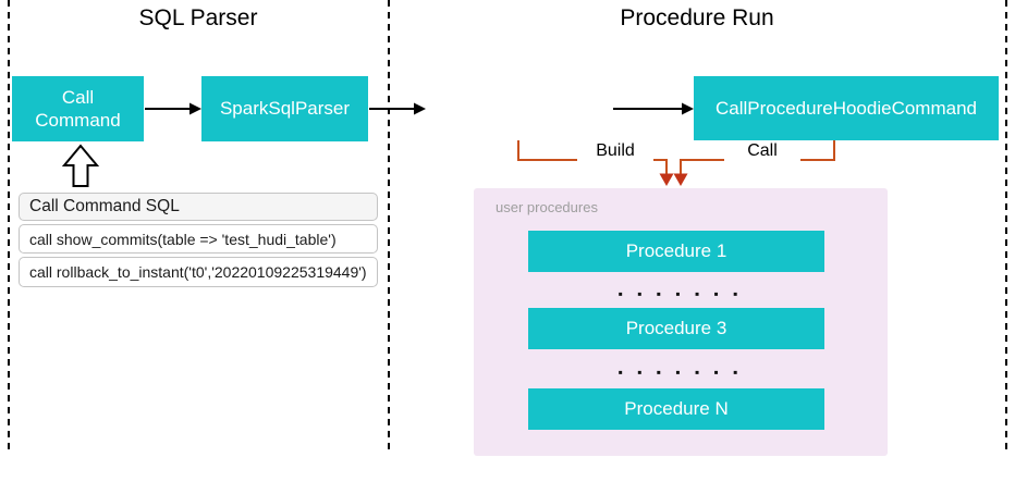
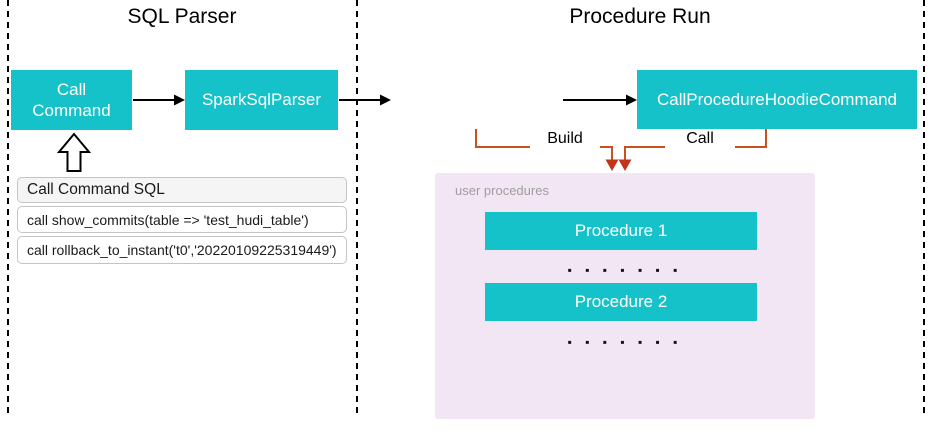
  SQL Parser
  Procedure Run
  Call
  Command
  SparkSqlParser
  CallProcedureHoodieCommand
  Build
  Call
  Call Command SQL
  call show_commits(table => 'test_hudi_table')
  call rollback_to_instant('t0','20220109225319449')
  user procedures
  Procedure 1
  ▪ ▪ ▪ ▪ ▪ ▪ ▪
- Procedure 3
+ Procedure 2
  ▪ ▪ ▪ ▪ ▪ ▪ ▪
- Procedure N
